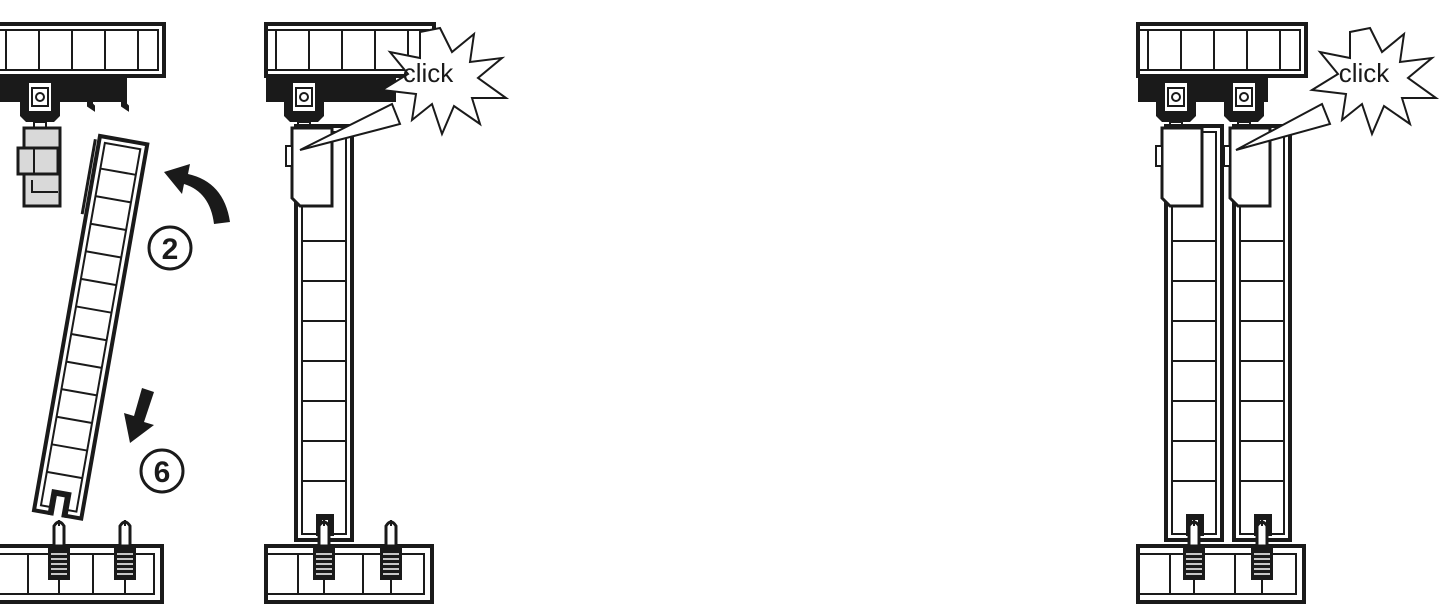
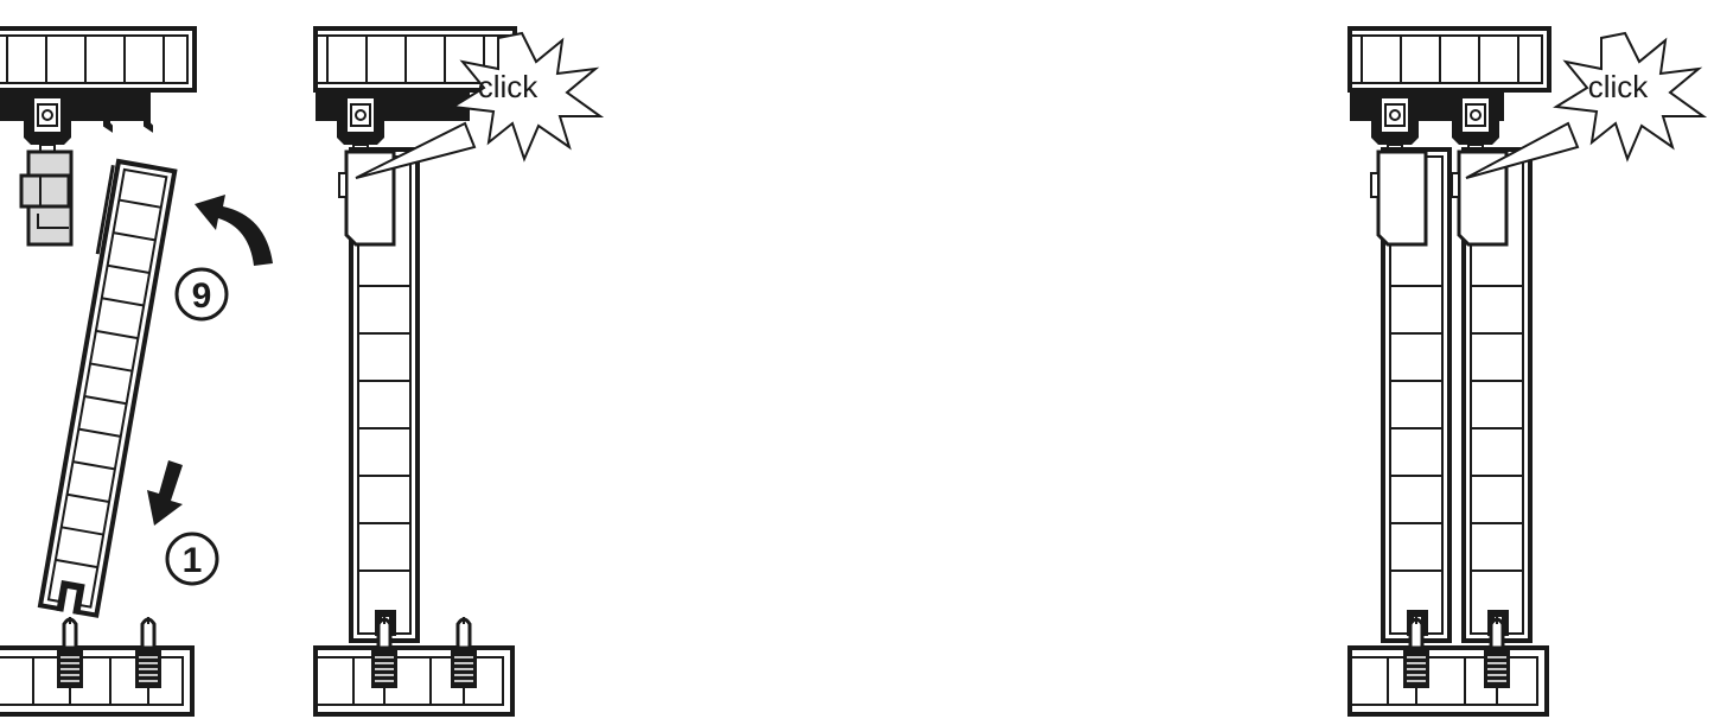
- 6
+ 1
- 2
+ 9
  click
  click
